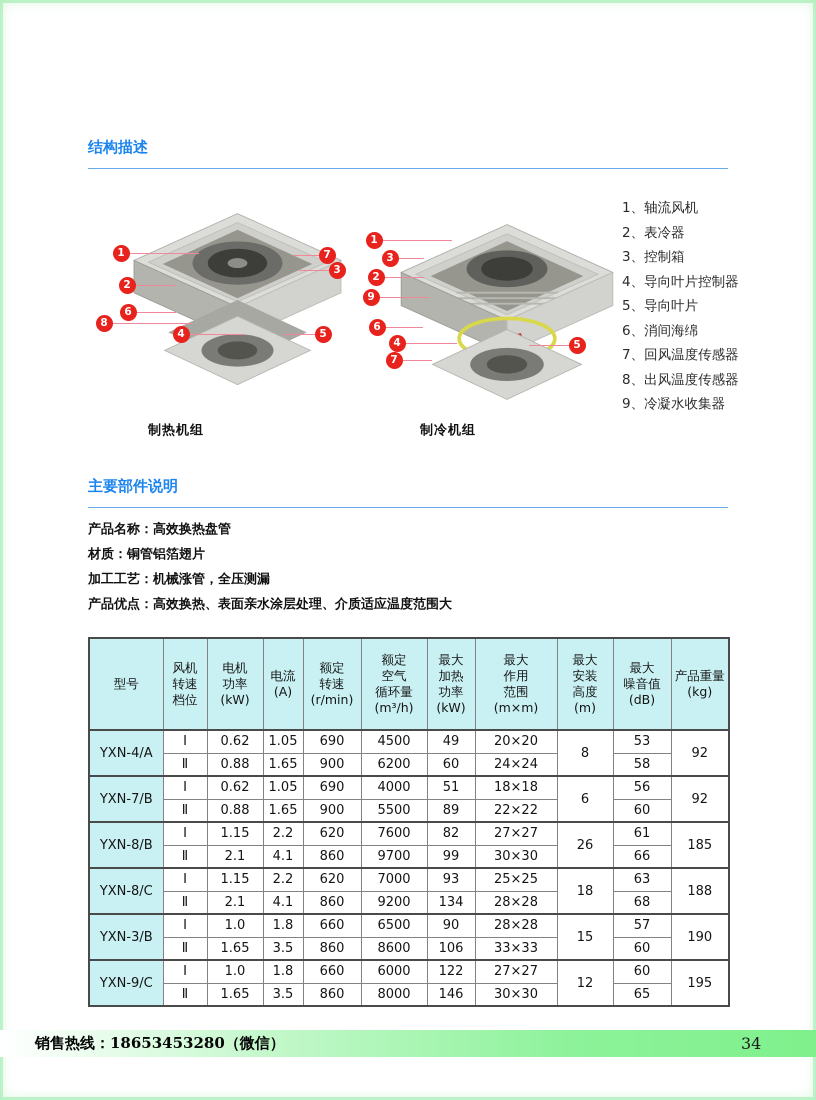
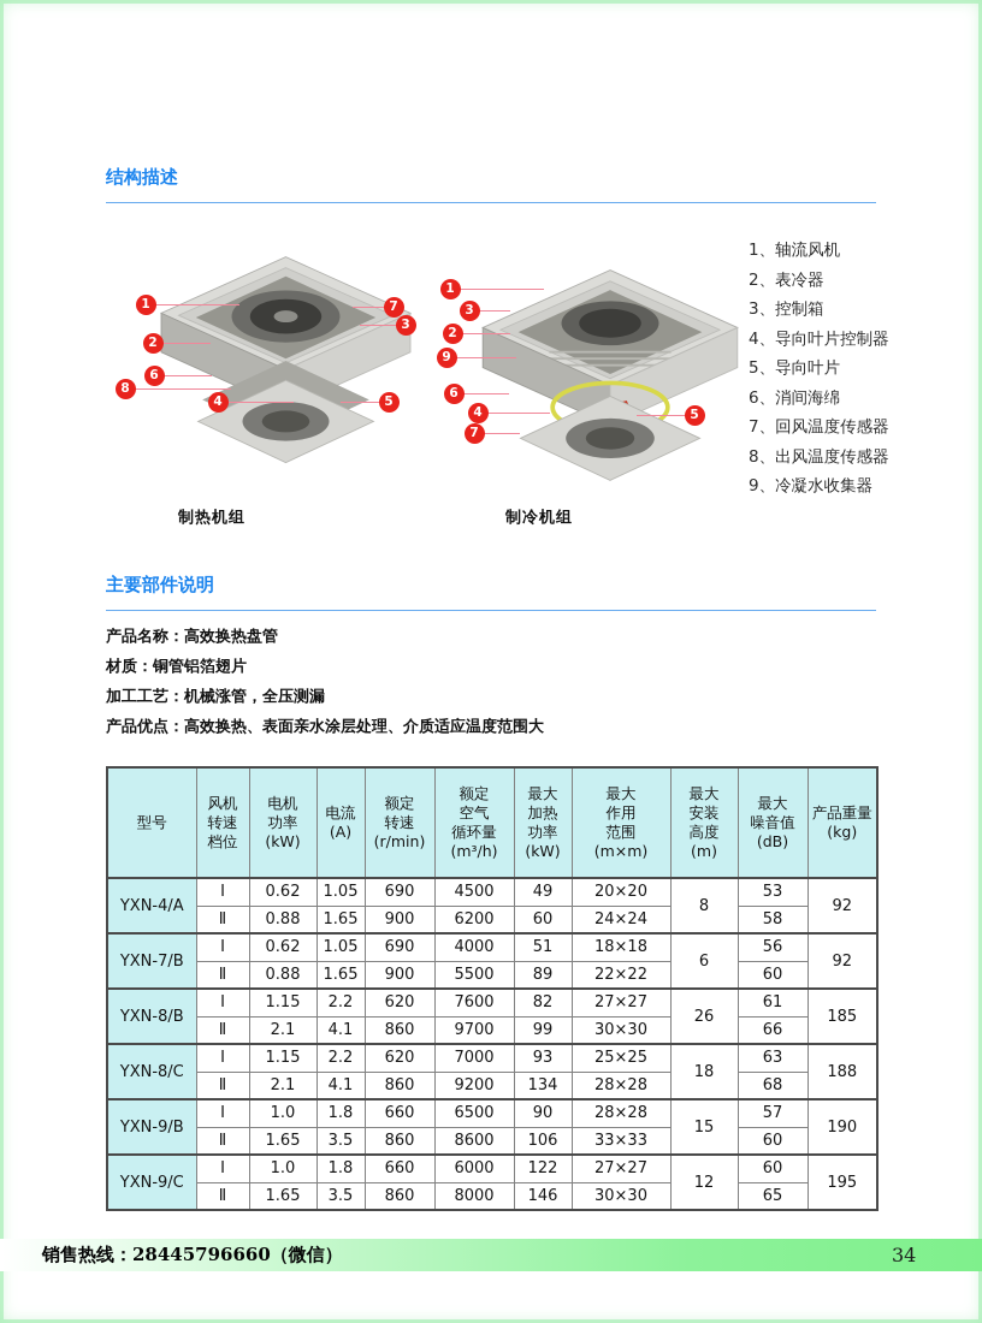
  结构描述
  1
  7
  3
  2
  6
  8
  4
  5
  1
  3
  2
  9
  6
  4
  7
  5
  制热机组
  制冷机组
  1、轴流风机
  2、表冷器
  3、控制箱
  4、导向叶片控制器
  5、导向叶片
  6、消间海绵
  7、回风温度传感器
  8、出风温度传感器
  9、冷凝水收集器
  主要部件说明
  产品名称：高效换热盘管
  材质：铜管铝箔翅片
  加工工艺：机械涨管，全压测漏
  产品优点：高效换热、表面亲水涂层处理、介质适应温度范围大
  型号	风机 转速 档位	电机 功率 (kW)	电流 (A)	额定 转速 (r/min)	额定 空气 循环量 (m³/h)	最大 加热 功率 (kW)	最大 作用 范围 (m×m)	最大 安装 高度 (m)	最大 噪音值 (dB)	产品重量 (kg)
  YXN-4/A	Ⅰ	0.62	1.05	690	4500	49	20×20	8	53	92
  Ⅱ	0.88	1.65	900	6200	60	24×24	58
  YXN-7/B	Ⅰ	0.62	1.05	690	4000	51	18×18	6	56	92
  Ⅱ	0.88	1.65	900	5500	89	22×22	60
  YXN-8/B	Ⅰ	1.15	2.2	620	7600	82	27×27	26	61	185
  Ⅱ	2.1	4.1	860	9700	99	30×30	66
  YXN-8/C	Ⅰ	1.15	2.2	620	7000	93	25×25	18	63	188
  Ⅱ	2.1	4.1	860	9200	134	28×28	68
- YXN-3/B	Ⅰ	1.0	1.8	660	6500	90	28×28	15	57	190
+ YXN-9/B	Ⅰ	1.0	1.8	660	6500	90	28×28	15	57	190
  Ⅱ	1.65	3.5	860	8600	106	33×33	60
  YXN-9/C	Ⅰ	1.0	1.8	660	6000	122	27×27	12	60	195
  Ⅱ	1.65	3.5	860	8000	146	30×30	65
- 销售热线：18653453280（微信）
+ 销售热线：28445796660（微信）
  34
